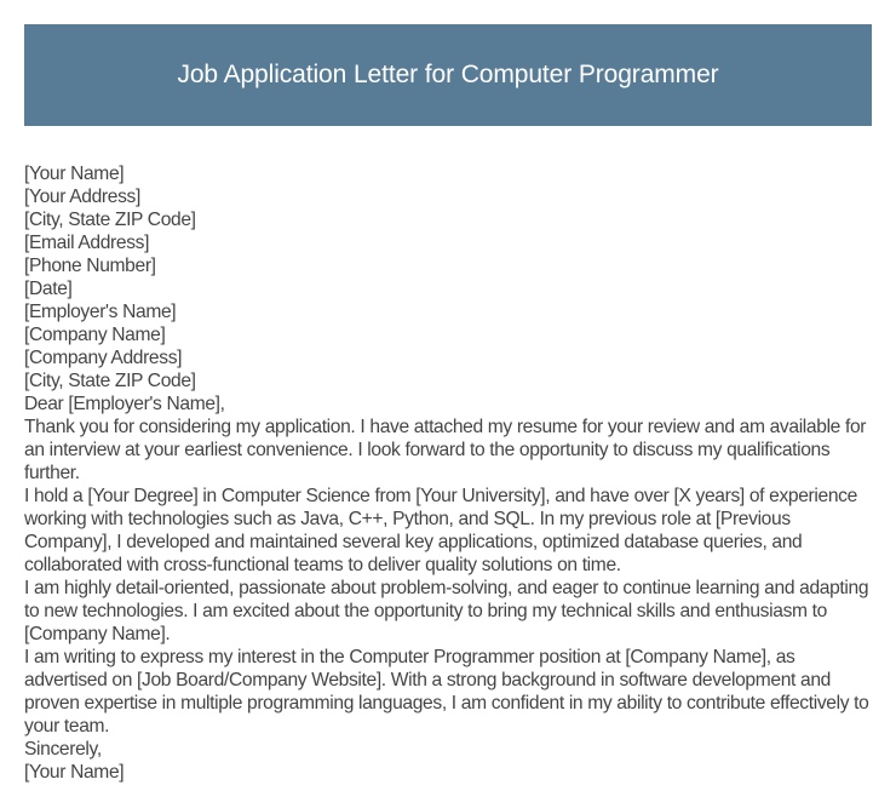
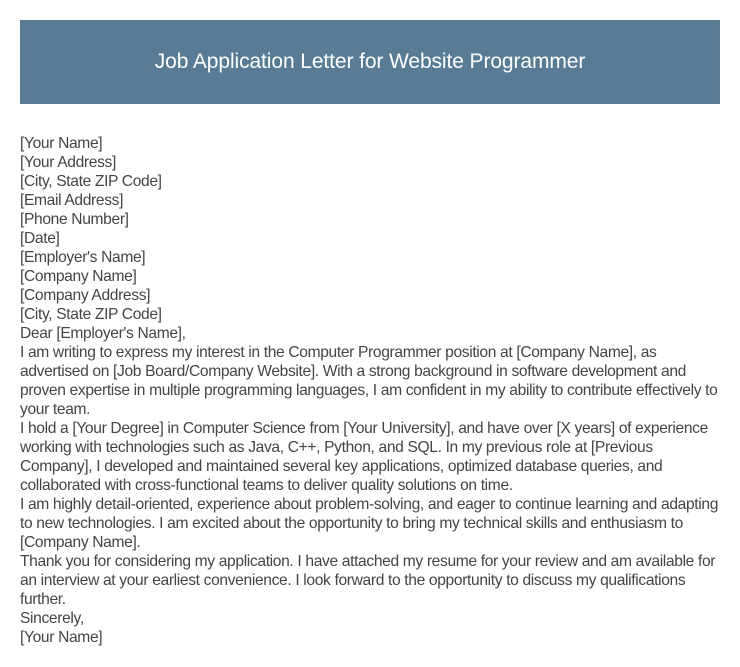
- Job Application Letter for Computer Programmer
+ Job Application Letter for Website Programmer
  [Your Name]
  [Your Address]
  [City, State ZIP Code]
  [Email Address]
  [Phone Number]
  [Date]
  [Employer's Name]
  [Company Name]
  [Company Address]
  [City, State ZIP Code]
  Dear [Employer's Name],
- Thank you for considering my application. I have attached my resume for your review and am available for an interview at your earliest convenience. I look forward to the opportunity to discuss my qualifications further.
+ I am writing to express my interest in the Computer Programmer position at [Company Name], as advertised on [Job Board/Company Website]. With a strong background in software development and proven expertise in multiple programming languages, I am confident in my ability to contribute effectively to your team.
  I hold a [Your Degree] in Computer Science from [Your University], and have over [X years] of experience working with technologies such as Java, C++, Python, and SQL. In my previous role at [Previous Company], I developed and maintained several key applications, optimized database queries, and collaborated with cross-functional teams to deliver quality solutions on time.
- I am highly detail-oriented, passionate about problem-solving, and eager to continue learning and adapting to new technologies. I am excited about the opportunity to bring my technical skills and enthusiasm to [Company Name].
+ I am highly detail-oriented, experience about problem-solving, and eager to continue learning and adapting to new technologies. I am excited about the opportunity to bring my technical skills and enthusiasm to [Company Name].
- I am writing to express my interest in the Computer Programmer position at [Company Name], as advertised on [Job Board/Company Website]. With a strong background in software development and proven expertise in multiple programming languages, I am confident in my ability to contribute effectively to your team.
+ Thank you for considering my application. I have attached my resume for your review and am available for an interview at your earliest convenience. I look forward to the opportunity to discuss my qualifications further.
  Sincerely,
  [Your Name]
